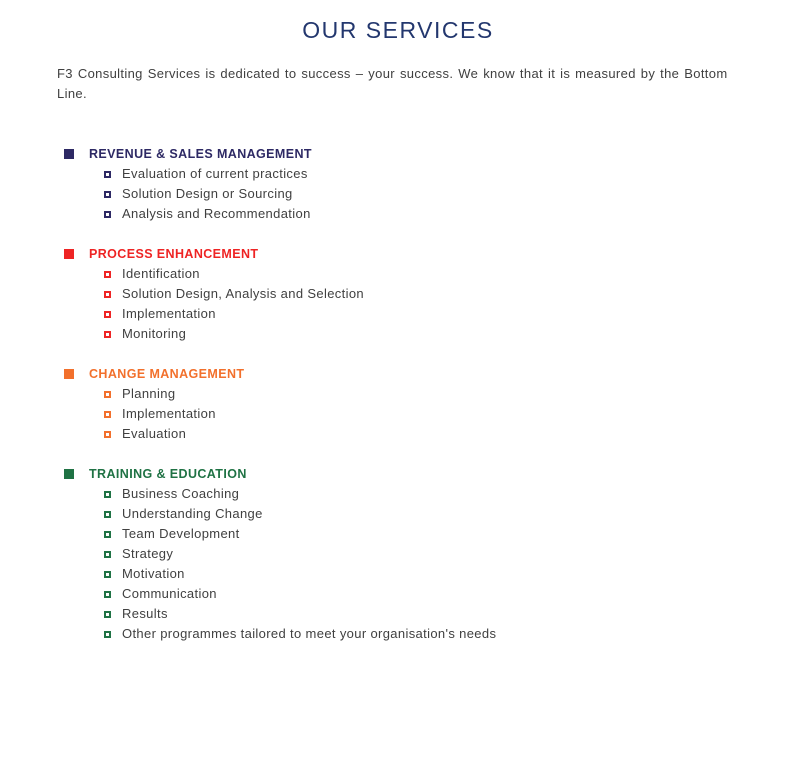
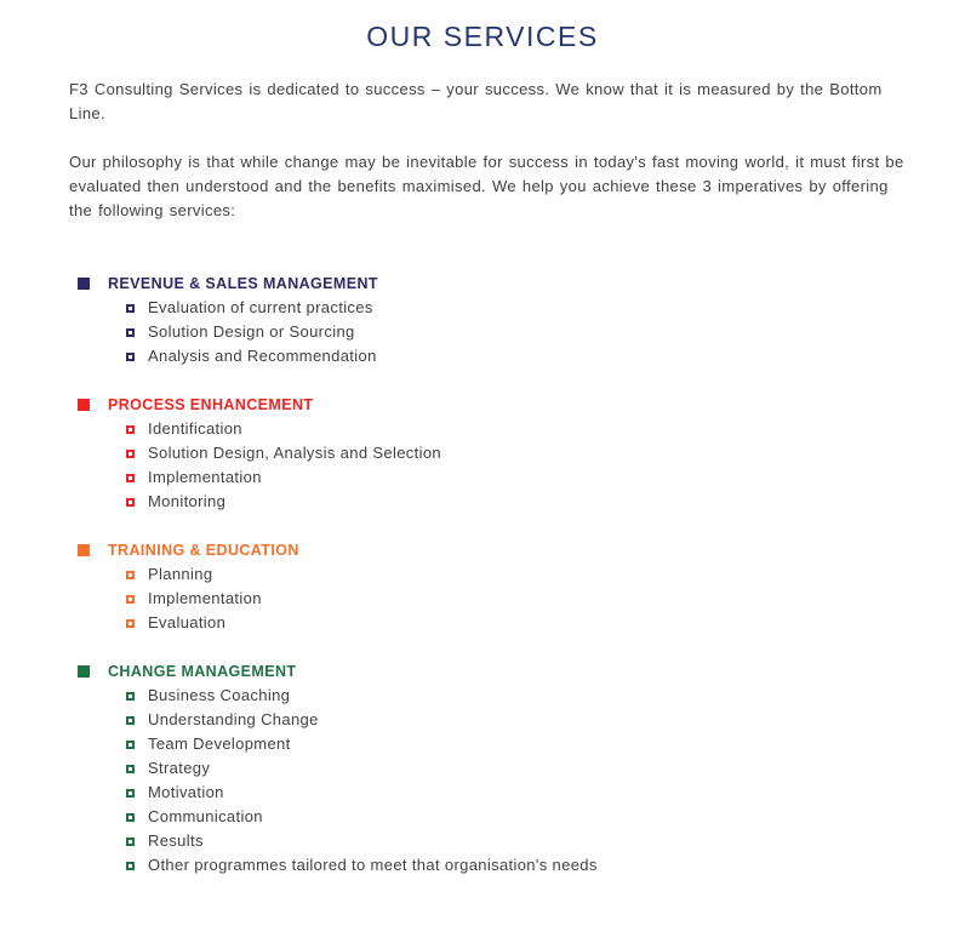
  OUR SERVICES
  F3 Consulting Services is dedicated to success – your success. We know that it is measured by the Bottom Line.
+ Our philosophy is that while change may be inevitable for success in today's fast moving world, it must first be evaluated then understood and the benefits maximised. We help you achieve these 3 imperatives by offering the following services:
  REVENUE & SALES MANAGEMENT
  Evaluation of current practices
  Solution Design or Sourcing
  Analysis and Recommendation
  PROCESS ENHANCEMENT
  Identification
  Solution Design, Analysis and Selection
  Implementation
  Monitoring
- CHANGE MANAGEMENT
+ TRAINING & EDUCATION
  Planning
  Implementation
  Evaluation
- TRAINING & EDUCATION
+ CHANGE MANAGEMENT
  Business Coaching
  Understanding Change
  Team Development
  Strategy
  Motivation
  Communication
  Results
- Other programmes tailored to meet your organisation's needs
+ Other programmes tailored to meet that organisation's needs
